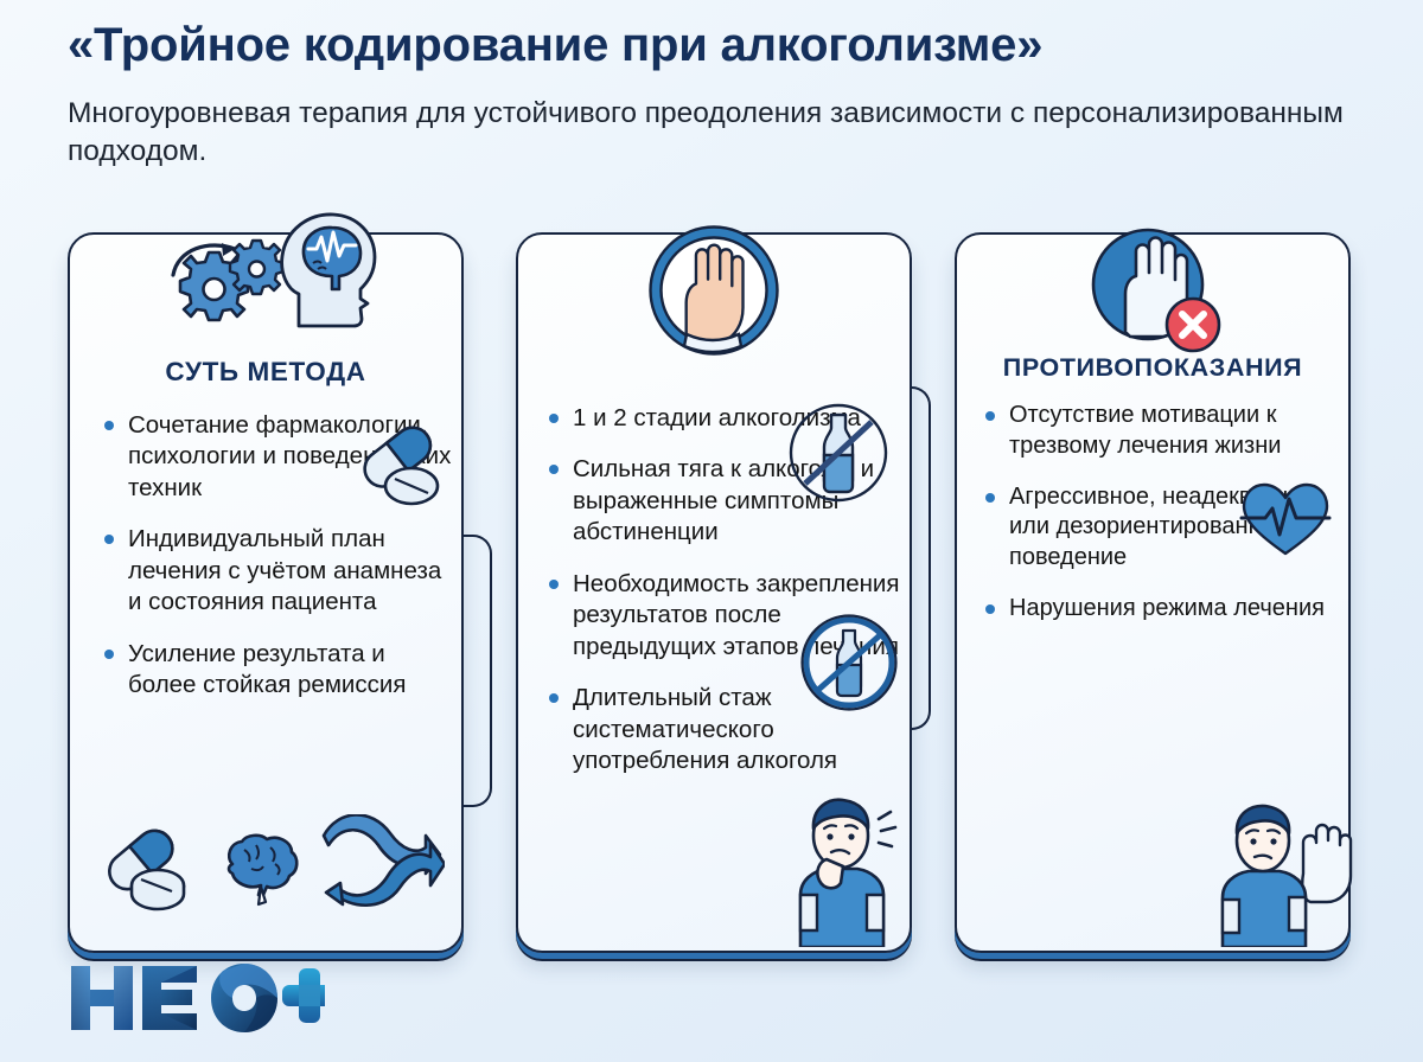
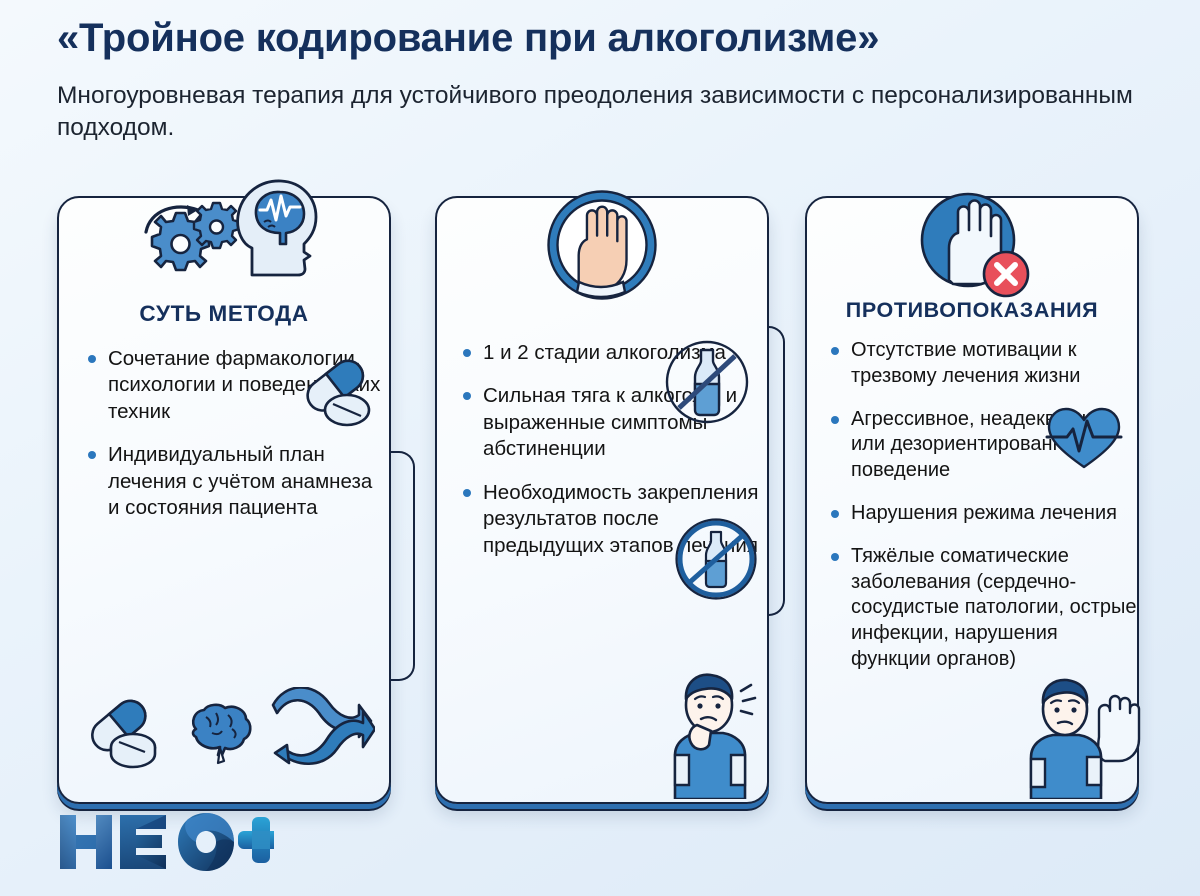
  «Тройное кодирование при алкоголизме»
  Многоуровневая терапия для устойчивого преодоления зависимости с персонализированным подходом.
  СУТЬ МЕТОДА
  Сочетание фармакологии, психологии и поведеих техник
  Индивидуальный план лечения с учётом анамнеза и состояния пациента
- Усиление результата и более стойкая ремиссия
  1 и 2 стадии алкоголиза
  Сильная тяга к алкго и выраженные симптом абстиненции
  Необходимость закрепления результатов после предыдущих этаповечи
- Длительный стаж систематического употребления алкоголя
  ПРОТИВОПОКАЗАНИЯ
  Отсутствие мотивации к трезвому лечения жизни
  Агрессивное, неадек или дезориентирован поведение
  Нарушения режима лечения
+ Тяжёлые соматические заболевания (сердечно-сосудистые патологии, острые инфекции, нарушения функции органов)
